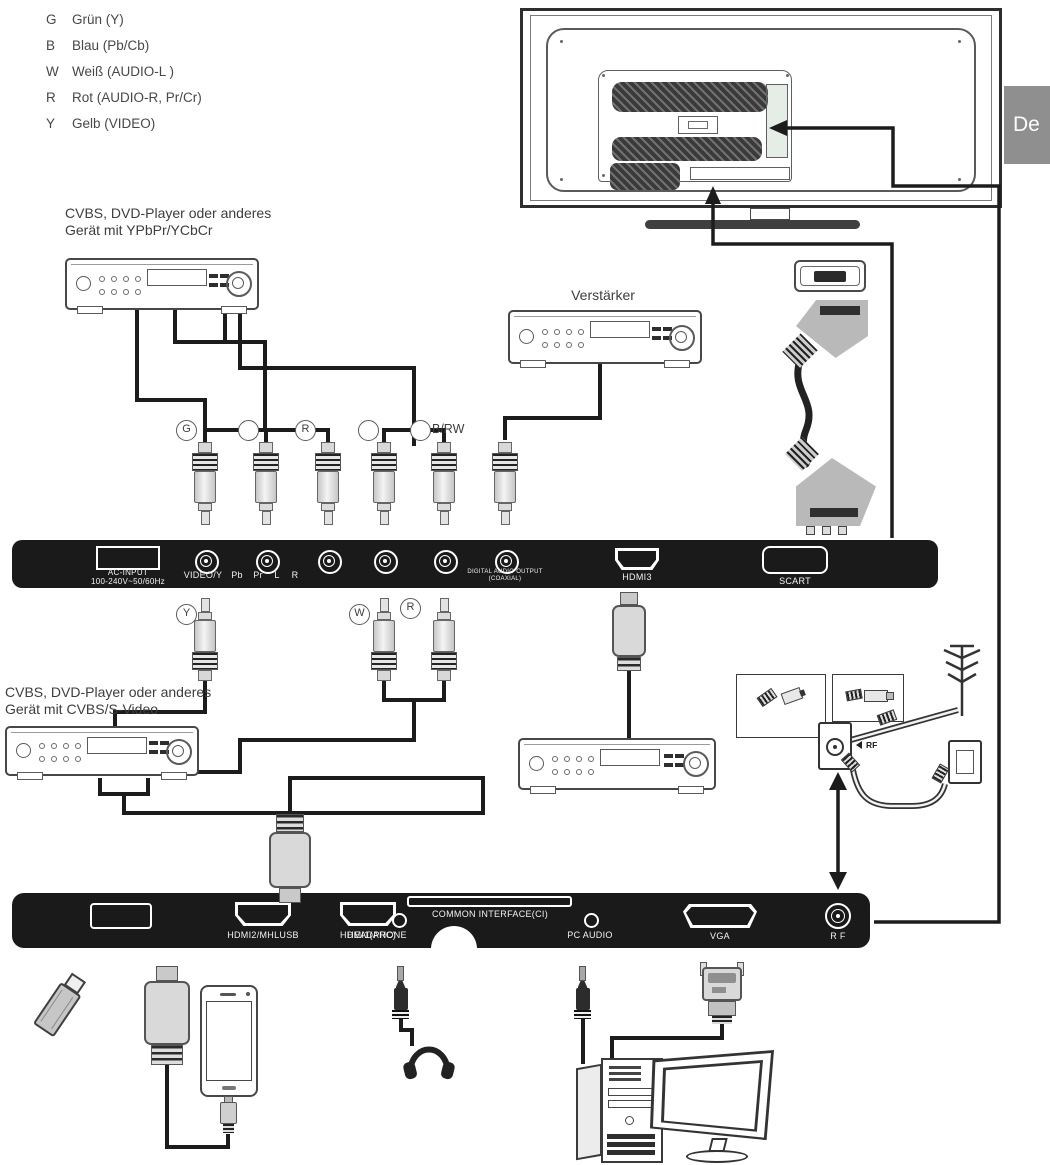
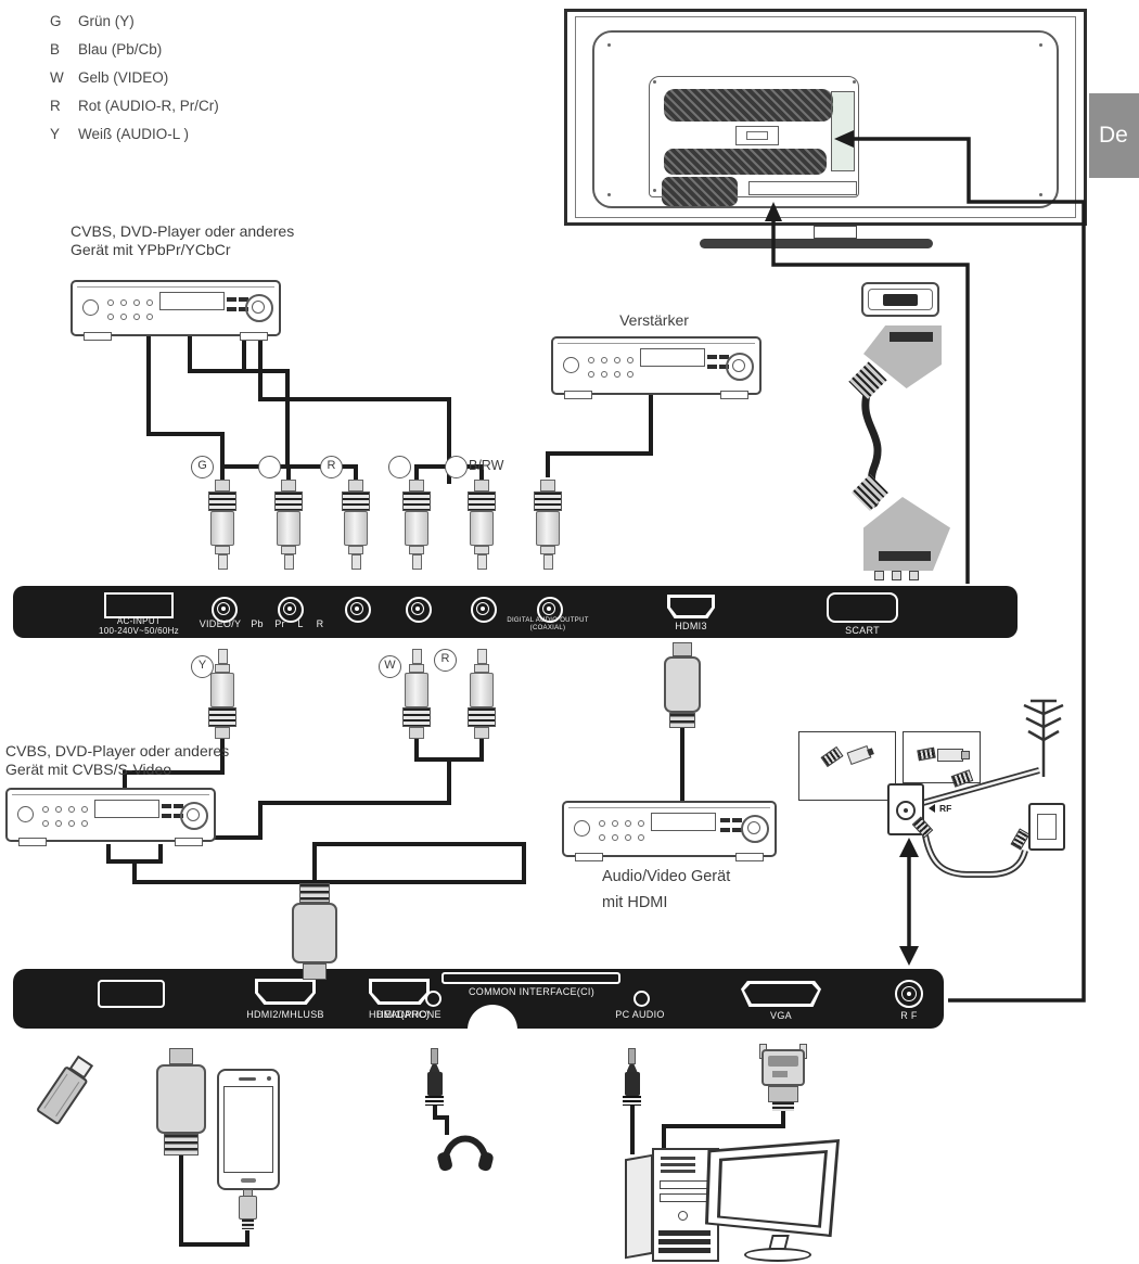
  G Grün (Y)
  B Blau (Pb/Cb)
- W Weiß (AUDIO-L )
+ W Gelb (VIDEO)
  R Rot (AUDIO-R, Pr/Cr)
- Y Gelb (VIDEO)
+ Y Weiß (AUDIO-L )
  De
  CVBS, DVD-Player oder anderes
  Gerät mit YPbPr/YCbCr
  Verstärker
  CVBS, DVD-Player oder anderes
  Gerät mit CVBS/S-Video
+ Audio/Video Gerät
+ mit HDMI
  G
  R
  B/RW
  AC-INPUT
  100-240V~50/60Hz
  VIDEO/Y
  Pb
  Pr
  L
  R
  HDMI3
  SCART
  Y
  W
  R
  RF
  HDMI2/MHLUSB
  HDMI1(ARC)
  HEADPHONE
  COMMON INTERFACE(CI)
  PC AUDIO
  VGA
  R F
